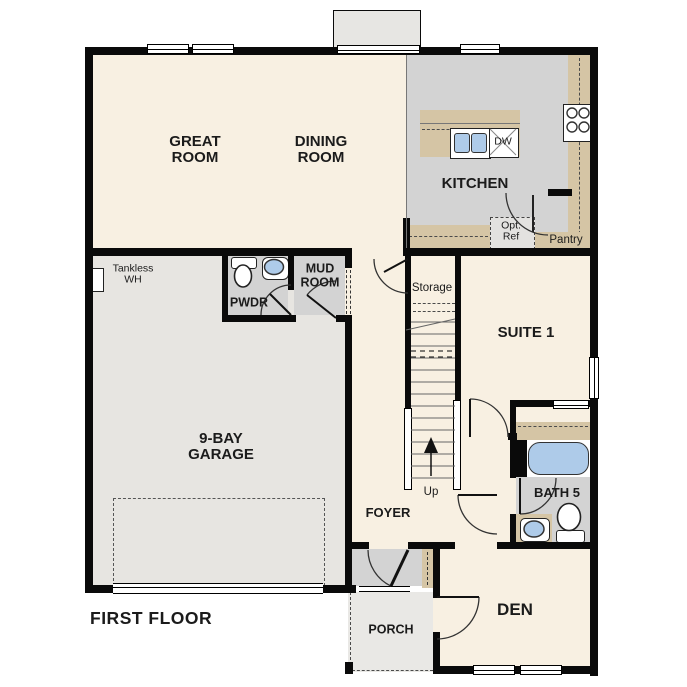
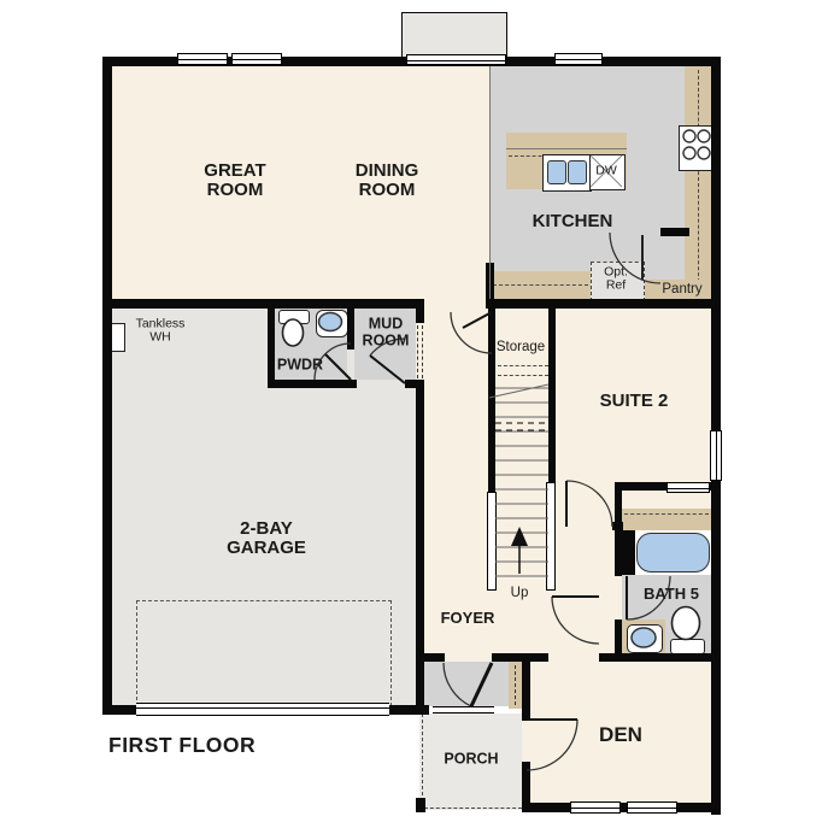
  GREAT ROOM
  DINING ROOM
  KITCHEN
- 9-BAY GARAGE
+ 2-BAY GARAGE
  PWDR
  MUD ROOM
- SUITE 1
+ SUITE 2
  BATH 5
  DEN
  FOYER
  PORCH
  Storage
  Pantry
  Up
  DW
  Opt. Ref
  Tankless WH
  FIRST FLOOR
